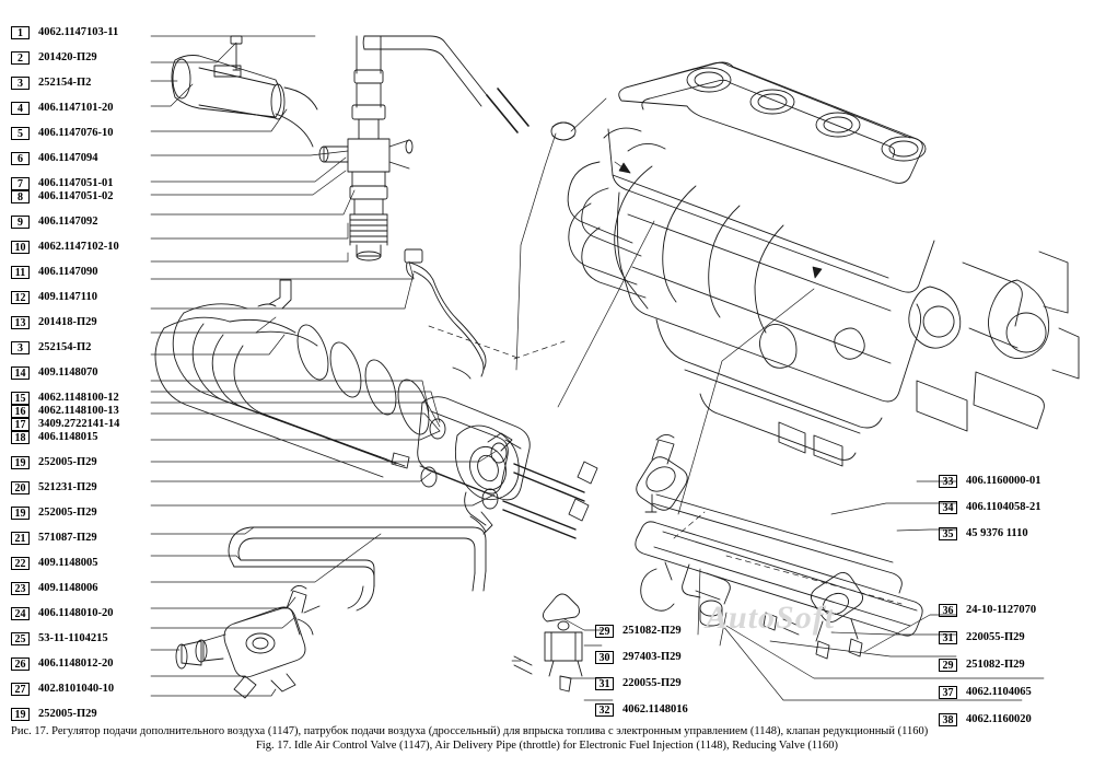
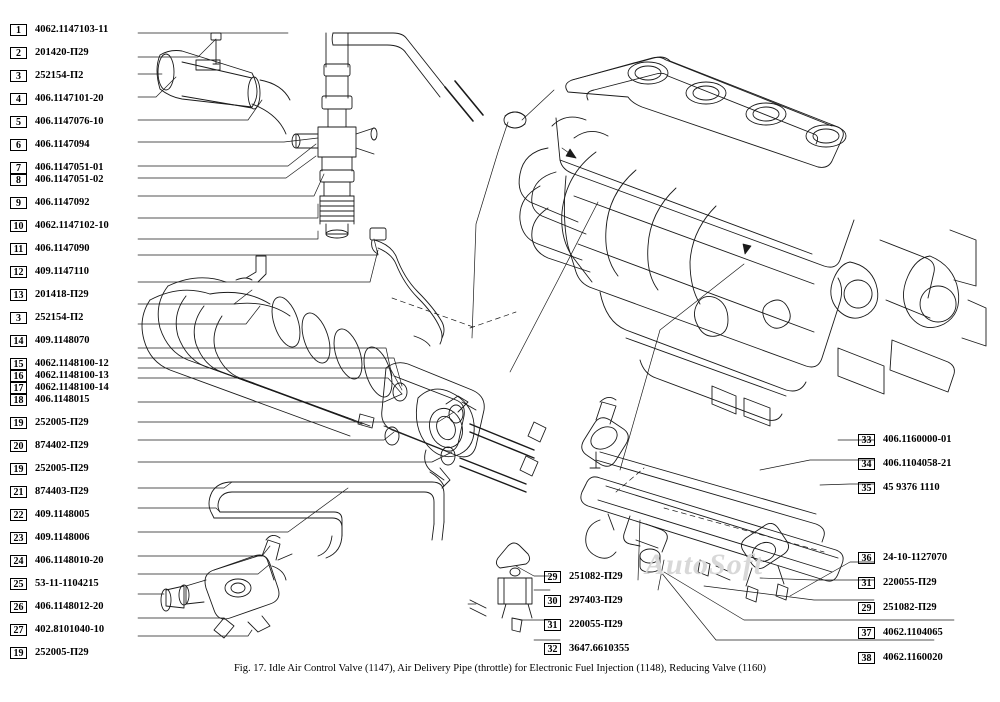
  1
  4062.1147103-11
  2
  201420-П29
  3
  252154-П2
  4
  406.1147101-20
  5
  406.1147076-10
  6
  406.1147094
  7
  406.1147051-01
  8
  406.1147051-02
  9
  406.1147092
  10
  4062.1147102-10
  11
  406.1147090
  12
  409.1147110
  13
  201418-П29
  3
  252154-П2
  14
  409.1148070
  15
  4062.1148100-12
  16
  4062.1148100-13
  17
- 3409.2722141-14
+ 4062.1148100-14
  18
  406.1148015
  19
  252005-П29
  20
- 521231-П29
+ 874402-П29
  19
  252005-П29
  21
- 571087-П29
+ 874403-П29
  22
  409.1148005
  23
  409.1148006
  24
  406.1148010-20
  25
  53-11-1104215
  26
  406.1148012-20
  27
  402.8101040-10
  19
  252005-П29
  29
  251082-П29
  30
  297403-П29
  31
  220055-П29
  32
- 4062.1148016
+ 3647.6610355
  33
  406.1160000-01
  34
  406.1104058-21
  35
  45 9376 1110
  36
  24-10-1127070
  31
  220055-П29
  29
  251082-П29
  37
  4062.1104065
  38
  4062.1160020
  AutoSoft
- Рис. 17. Регулятор подачи дополнительного воздуха (1147), патрубок подачи воздуха (дроссельный) для впрыска топлива с электронным управлением (1148), клапан редукционный (1160)
  Fig. 17. Idle Air Control Valve (1147), Air Delivery Pipe (throttle) for Electronic Fuel Injection (1148), Reducing Valve (1160)
